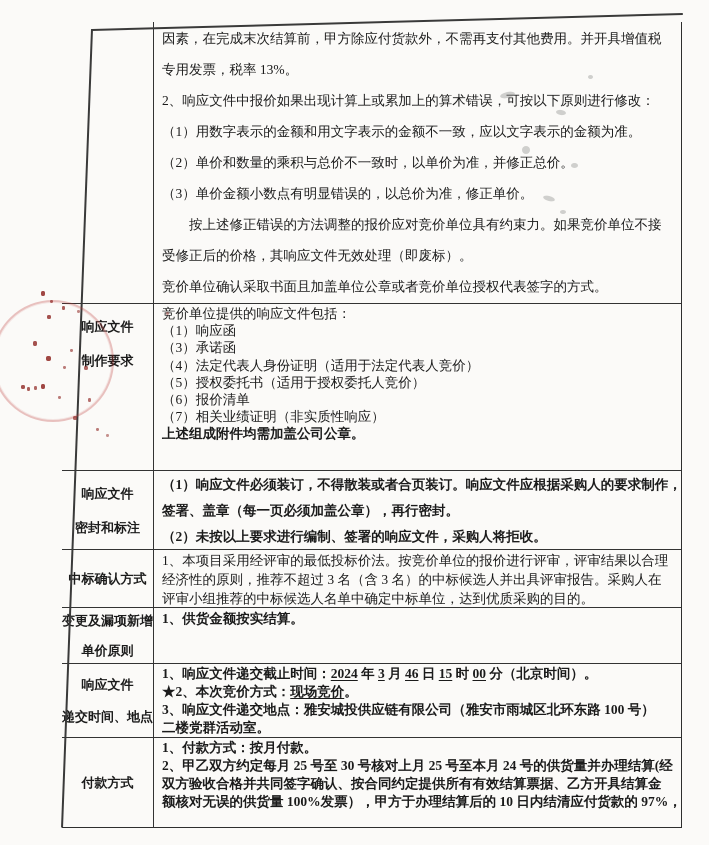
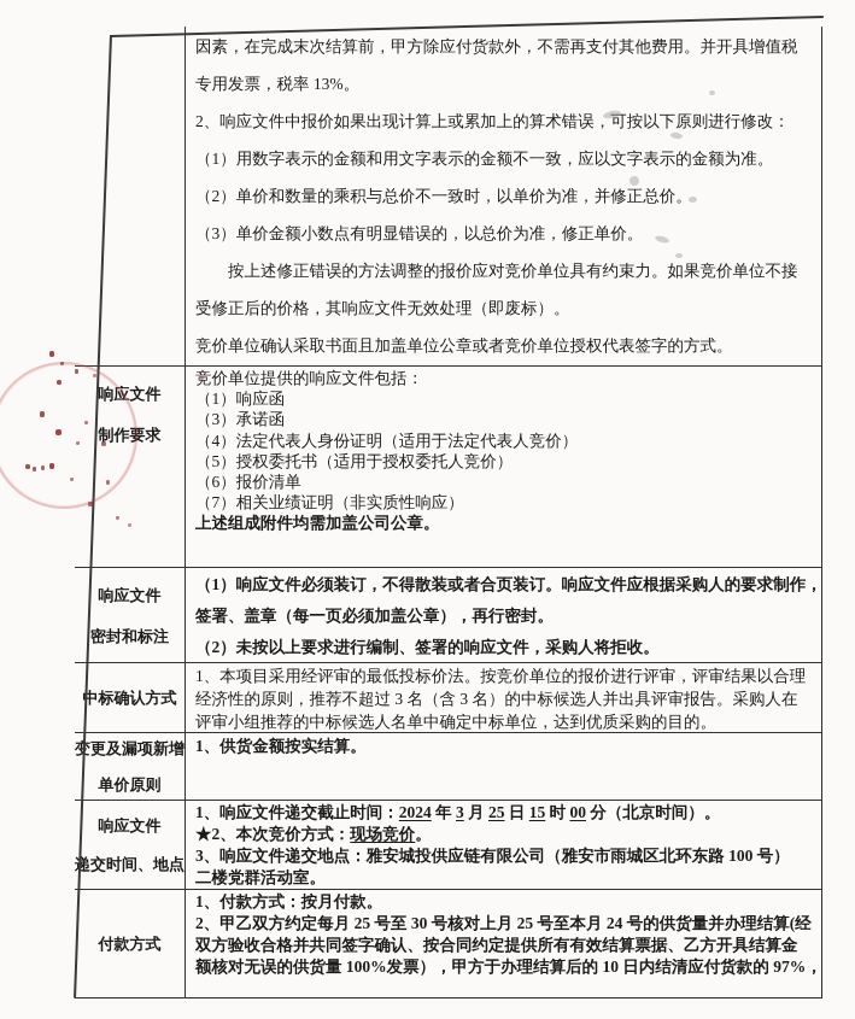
  因素，在完成末次结算前，甲方除应付货款外，不需再支付其他费用。并开具增值税
  专用发票，税率 13%。
  2、响应文件中报价如果出现计算上或累加上的算术错误，可按以下原则进行修改：
  （1）用数字表示的金额和用文字表示的金额不一致，应以文字表示的金额为准。
  （2）单价和数量的乘积与总价不一致时，以单价为准，并修正总价。
  （3）单价金额小数点有明显错误的，以总价为准，修正单价。
  按上述修正错误的方法调整的报价应对竞价单位具有约束力。如果竞价单位不接
  受修正后的价格，其响应文件无效处理（即废标）。
  竞价单位确认采取书面且加盖单位公章或者竞价单位授权代表签字的方式。
  响应文件
  制作要求
  竞价单位提供的响应文件包括：
  （1）响应函
  （3）承诺函
  （4）法定代表人身份证明（适用于法定代表人竞价）
  （5）授权委托书（适用于授权委托人竞价）
  （6）报价清单
  （7）相关业绩证明（非实质性响应）
  上述组成附件均需加盖公司公章。
  响应文件
  密封和标注
  （1）响应文件必须装订，不得散装或者合页装订。响应文件应根据采购人的要求制作，
  签署、盖章（每一页必须加盖公章），再行密封。
  （2）未按以上要求进行编制、签署的响应文件，采购人将拒收。
  中标确认方式
  1、本项目采用经评审的最低投标价法。按竞价单位的报价进行评审，评审结果以合理
  经济性的原则，推荐不超过 3 名（含 3 名）的中标候选人并出具评审报告。采购人在
  评审小组推荐的中标候选人名单中确定中标单位，达到优质采购的目的。
  更及漏项新增
  单价原则
  1、供货金额按实结算。
  响应文件
  递交时间、地点
- 1、响应文件递交截止时间：2024 年 3 月 46 日 15 时 00 分（北京时间）。
+ 1、响应文件递交截止时间：2024 年 3 月 25 日 15 时 00 分（北京时间）。
  ★2、本次竞价方式：现场竞价。
  3、响应文件递交地点：雅安城投供应链有限公司（雅安市雨城区北环东路 100 号）
  二楼党群活动室。
  付款方式
  1、付款方式：按月付款。
  2、甲乙双方约定每月 25 号至 30 号核对上月 25 号至本月 24 号的供货量并办理结算(经
  双方验收合格并共同签字确认、按合同约定提供所有有效结算票据、乙方开具结算金
  额核对无误的供货量 100%发票），甲方于办理结算后的 10 日内结清应付货款的 97%，
